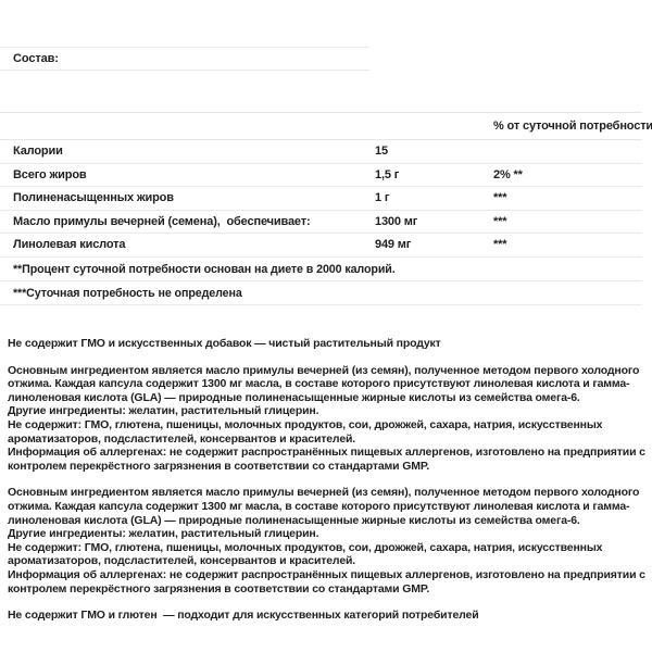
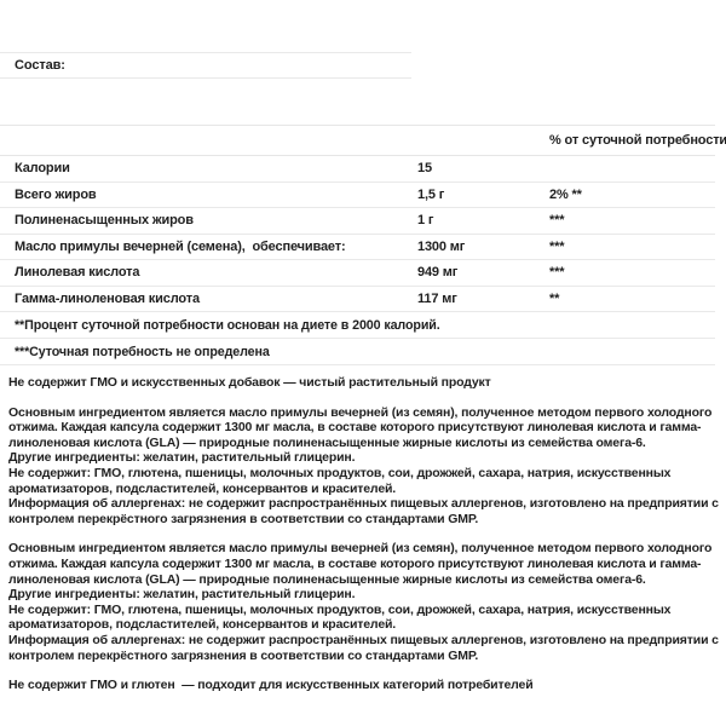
  Состав:
  % от суточной потребности
  Калории
  15
  Всего жиров
  1,5 г
  2% **
  Полиненасыщенных жиров
  1 г
  ***
  Масло примулы вечерней (семена), обеспечивает:
  1300 мг
  ***
  Линолевая кислота
  949 мг
  ***
+ Гамма-линоленовая кислота
+ 117 мг
+ **
  **Процент суточной потребности основан на диете в 2000 калорий.
  ***Суточная потребность не определена
  Не содержит ГМО и искусственных добавок — чистый растительный продукт
  Основным ингредиентом является масло примулы вечерней (из семян), полученное методом первого холодного отжима. Каждая капсула содержит 1300 мг масла, в составе которого присутствуют линолевая кислота и гамма-линоленовая кислота (GLA) — природные полиненасыщенные жирные кислоты из семейства омега-6.
  Другие ингредиенты: желатин, растительный глицерин.
  Не содержит: ГМО, глютена, пшеницы, молочных продуктов, сои, дрожжей, сахара, натрия, искусственных ароматизаторов, подсластителей, консервантов и красителей.
  Информация об аллергенах: не содержит распространённых пищевых аллергенов, изготовлено на предприятии с контролем перекрёстного загрязнения в соответствии со стандартами GMP.
  Основным ингредиентом является масло примулы вечерней (из семян), полученное методом первого холодного отжима. Каждая капсула содержит 1300 мг масла, в составе которого присутствуют линолевая кислота и гамма-линоленовая кислота (GLA) — природные полиненасыщенные жирные кислоты из семейства омега-6.
  Другие ингредиенты: желатин, растительный глицерин.
  Не содержит: ГМО, глютена, пшеницы, молочных продуктов, сои, дрожжей, сахара, натрия, искусственных ароматизаторов, подсластителей, консервантов и красителей.
  Информация об аллергенах: не содержит распространённых пищевых аллергенов, изготовлено на предприятии с контролем перекрёстного загрязнения в соответствии со стандартами GMP.
  Не содержит ГМО и глютен — подходит для искусственных категорий потребителей
